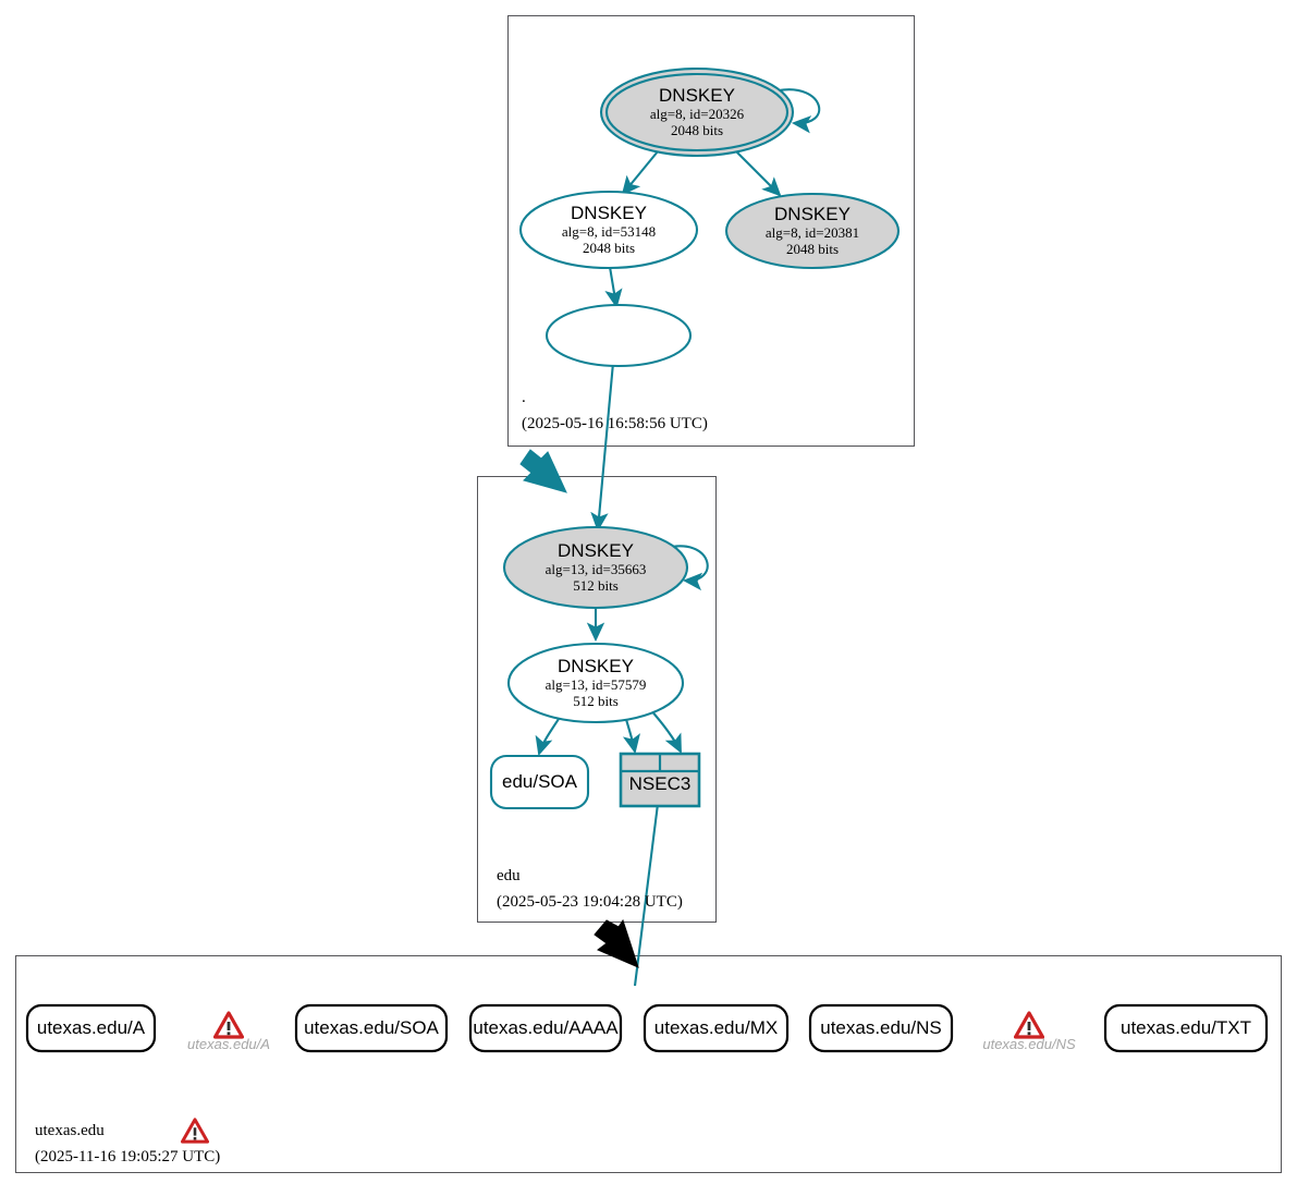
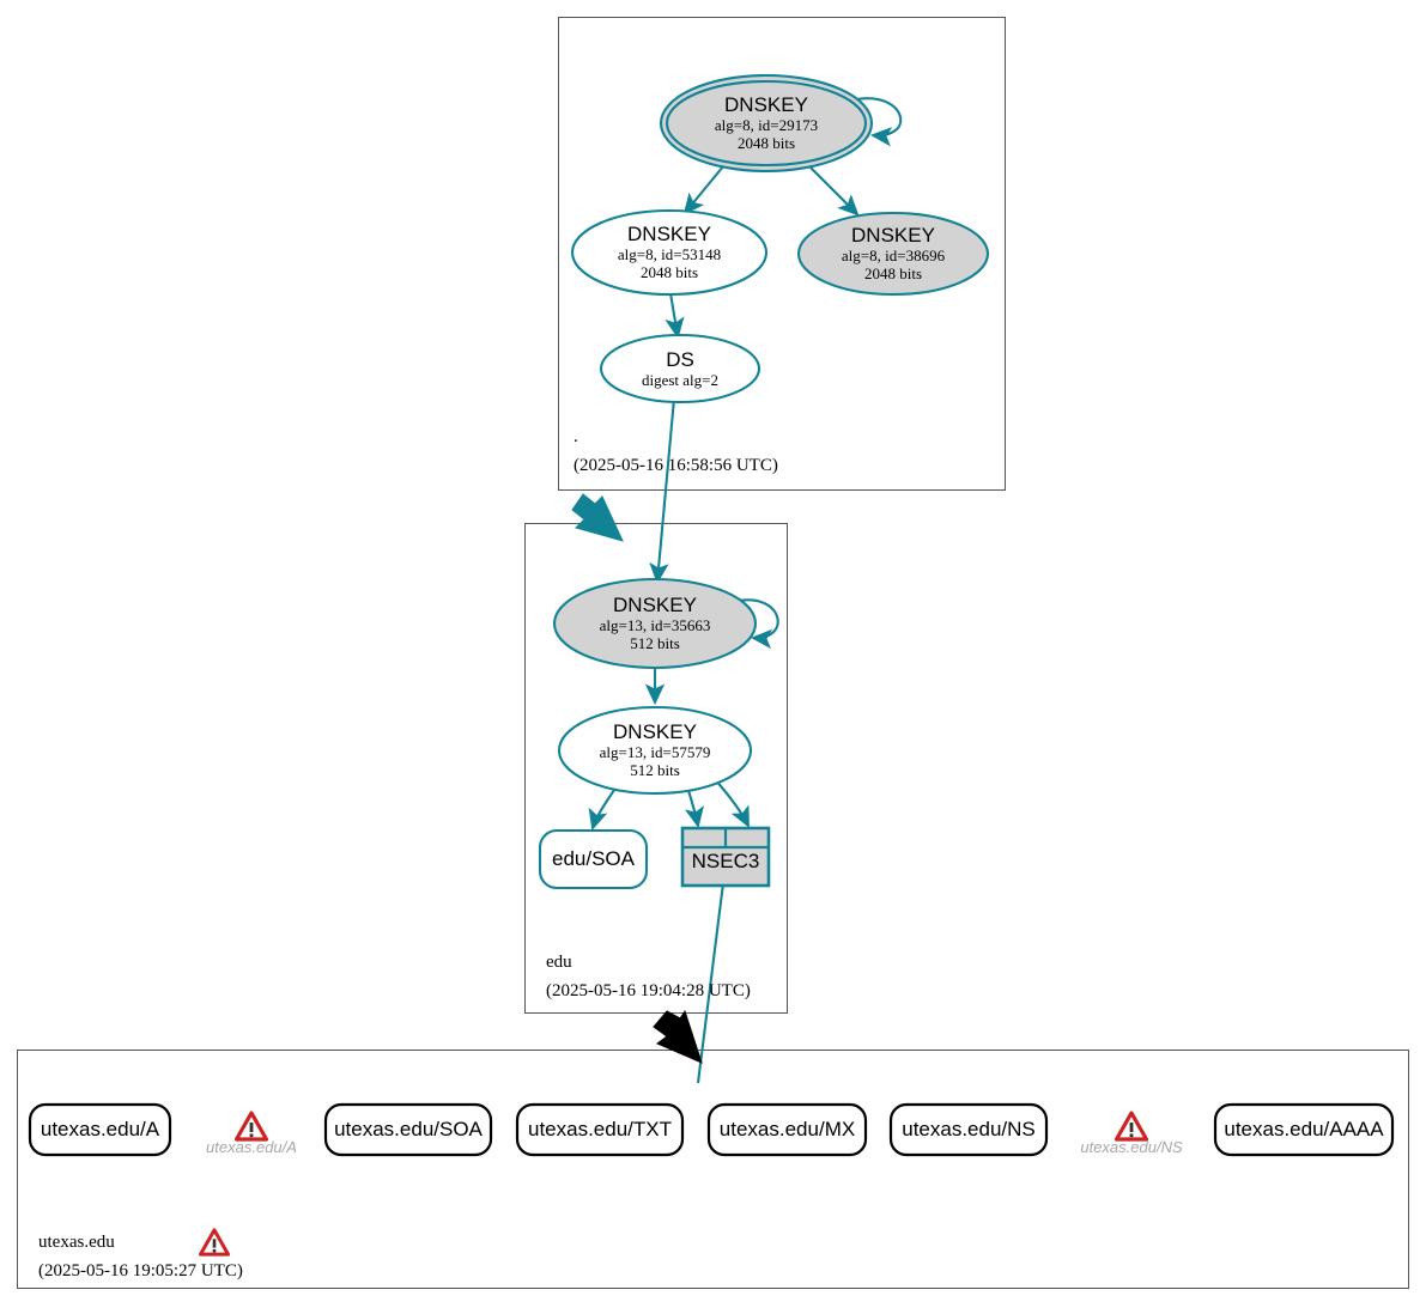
  DNSKEY
- alg=8, id=20326
+ alg=8, id=29173
  2048 bits
  DNSKEY
  alg=8, id=53148
  2048 bits
  DNSKEY
- alg=8, id=20381
+ alg=8, id=38696
  2048 bits
+ DS
+ digest alg=2
  DNSKEY
  alg=13, id=35663
  512 bits
  DNSKEY
  alg=13, id=57579
  512 bits
  edu/SOA
  NSEC3
  utexas.edu/A
  utexas.edu/SOA
- utexas.edu/AAAA
+ utexas.edu/TXT
  utexas.edu/MX
  utexas.edu/NS
- utexas.edu/TXT
+ utexas.edu/AAAA
  utexas.edu/A
  utexas.edu/NS
  .
  (2025-05-16 16:58:56 UTC)
  edu
- (2025-05-23 19:04:28 UTC)
+ (2025-05-16 19:04:28 UTC)
  utexas.edu
- (2025-11-16 19:05:27 UTC)
+ (2025-05-16 19:05:27 UTC)
